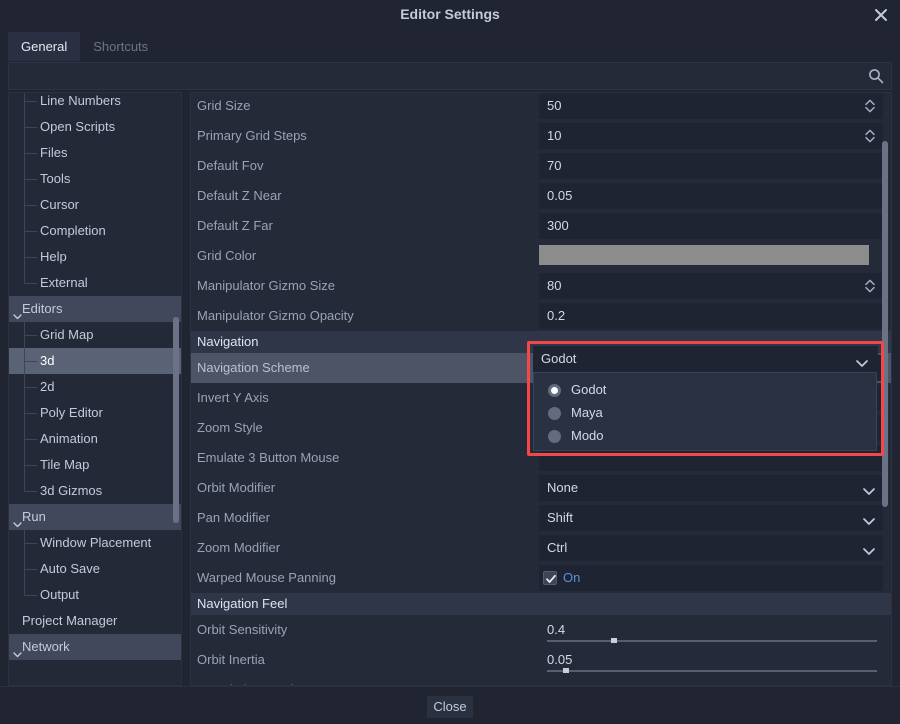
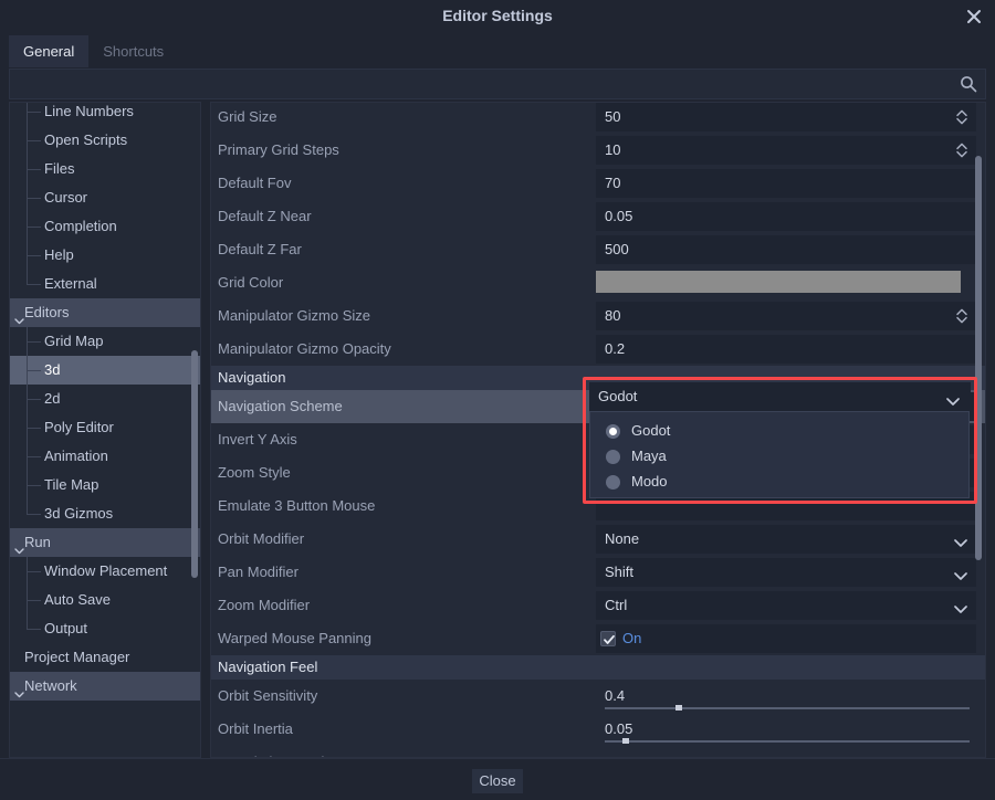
  Editor Settings
  General
  Shortcuts
  Line Numbers
  Open Scripts
  Files
- Tools
  Cursor
  Completion
  Help
  External
  Editors
  Grid Map
  3d
  2d
  Poly Editor
  Animation
  Tile Map
  3d Gizmos
  Run
  Window Placement
  Auto Save
  Output
  Project Manager
  Network
  Grid Size
  50
  Primary Grid Steps
  10
  Default Fov
  70
  Default Z Near
  0.05
  Default Z Far
- 300
+ 500
  Grid Color
  Manipulator Gizmo Size
  80
  Manipulator Gizmo Opacity
  0.2
  Navigation
  Navigation Scheme
  Invert Y Axis
  Zoom Style
  Emulate 3 Button Mouse
  Orbit Modifier
  None
  Pan Modifier
  Shift
  Zoom Modifier
  Ctrl
  Warped Mouse Panning
  On
  Navigation Feel
  Orbit Sensitivity
  0.4
  Orbit Inertia
  0.05
  Godot
  Godot
  Maya
  Modo
  Close
